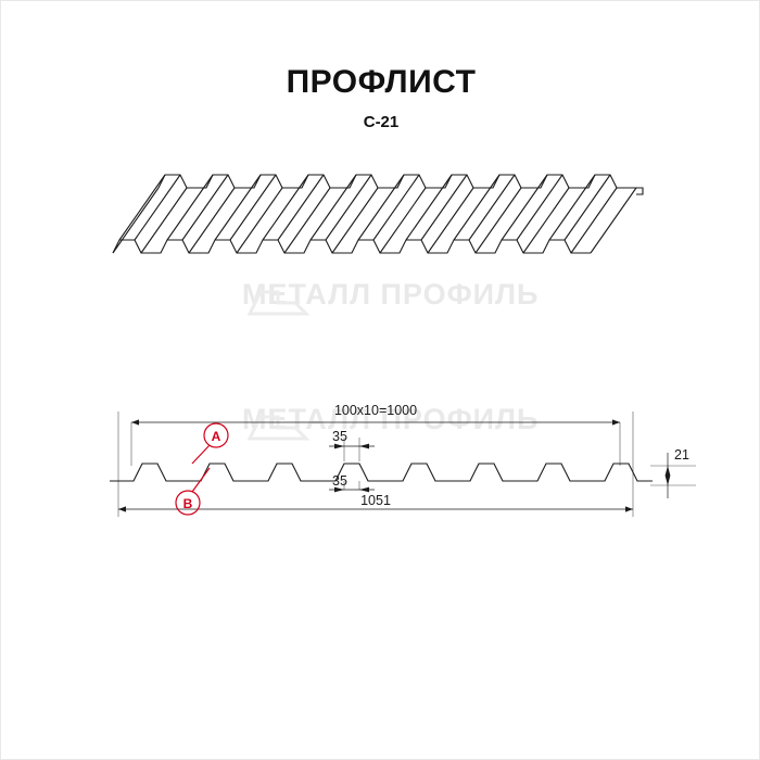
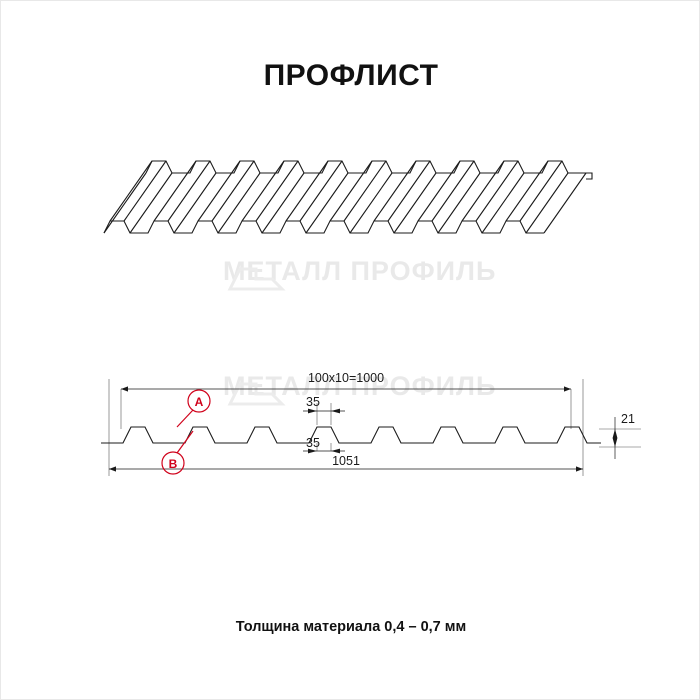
  ПРОФЛИСТ
- С-21
  МТАЛЛ ПРОФИЛЬ
  1051
  100х10=1000
  35
  35
  21
  A
  B
+ Толщина материала 0,4 – 0,7 мм
